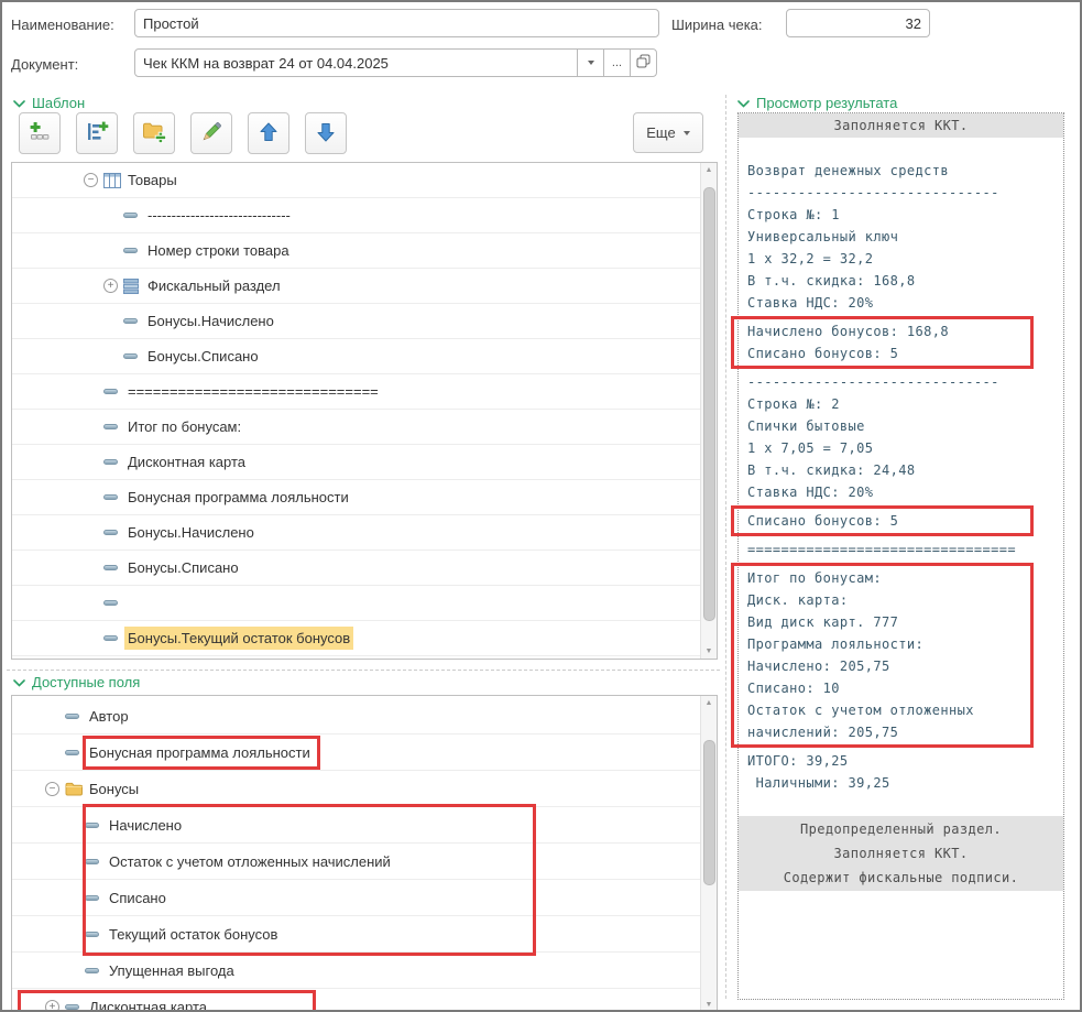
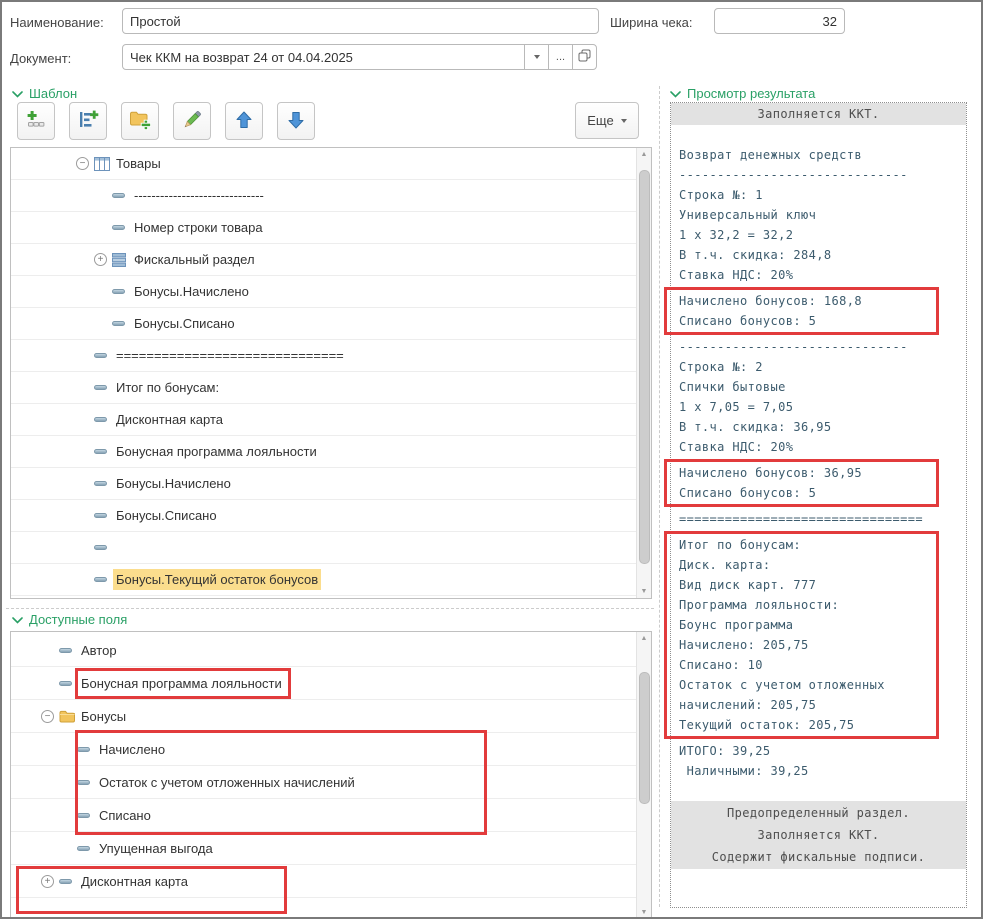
  Наименование:
  Простой
  Ширина чека:
  32
  Документ:
  Чек ККМ на возврат 24 от 04.04.2025
  ...
  Шаблон
  Доступные поля
  Просмотр результата
  Еще
  −
  Товары
  ------------------------------
  Номер строки товара
  +
  Фискальный раздел
  Бонусы.Начислено
  Бонусы.Списано
  ==============================
  Итог по бонусам:
  Дисконтная карта
  Бонусная программа лояльности
  Бонусы.Начислено
  Бонусы.Списано
  Бонусы.Текущий остаток бонусов
  Автор
  Бонусная программа лояльности
  −
  Бонусы
  Начислено
  Остаток с учетом отложенных начислений
  Списано
- Текущий остаток бонусов
  Упущенная выгода
  +
  Дисконтная карта
  Заполняется ККТ.
  Возврат денежных средств
  ------------------------------
  Строка №: 1
  Универсальный ключ
  1 x 32,2 = 32,2
- В т.ч. скидка: 168,8
+ В т.ч. скидка: 284,8
  Ставка НДС: 20%
  Начислено бонусов: 168,8
  Списано бонусов: 5
  ------------------------------
  Строка №: 2
  Спички бытовые
  1 x 7,05 = 7,05
- В т.ч. скидка: 24,48
+ В т.ч. скидка: 36,95
  Ставка НДС: 20%
+ Начислено бонусов: 36,95
  Списано бонусов: 5
  ================================
  Итог по бонусам:
  Диск. карта:
  Вид диск карт. 777
  Программа лояльности:
+ Боунс программа
  Начислено: 205,75
  Списано: 10
  Остаток с учетом отложенных начислений: 205,75
+ Текущий остаток: 205,75
  ИТОГО: 39,25
  Наличными: 39,25
  Предопределенный раздел.
  Заполняется ККТ.
  Содержит фискальные подписи.
